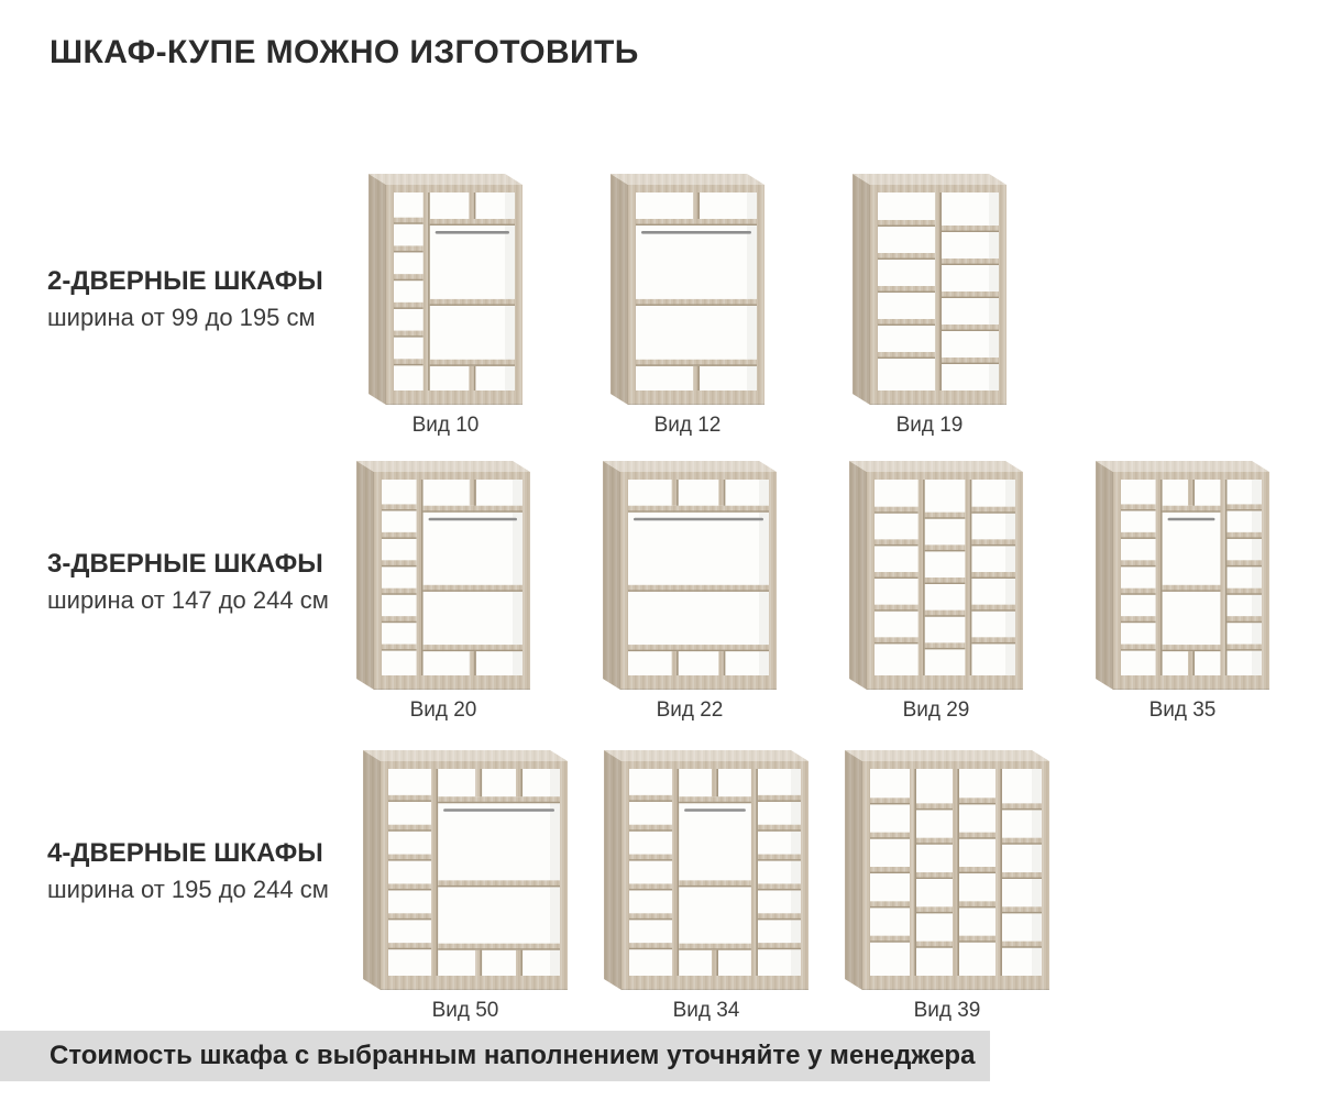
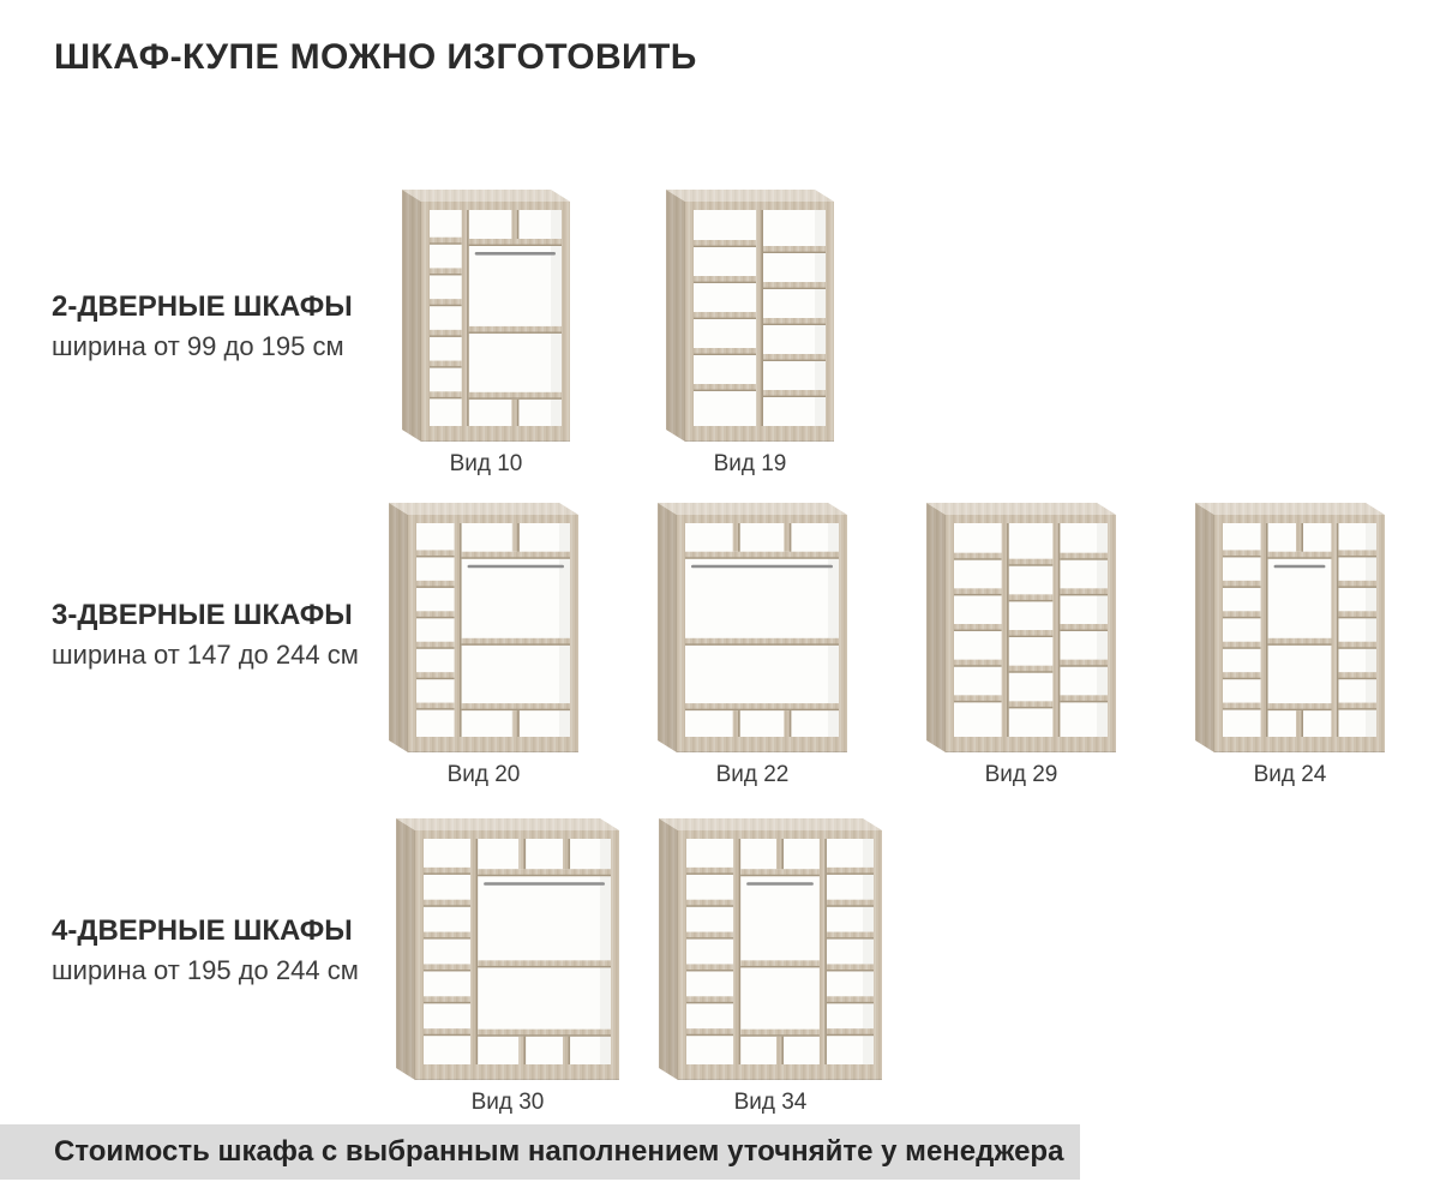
  ШКАФ-КУПЕ МОЖНО ИЗГОТОВИТЬ
  2-ДВЕРНЫЕ ШКАФЫ
  ширина от 99 до 195 см
  Вид 10
- Вид 12
  Вид 19
  3-ДВЕРНЫЕ ШКАФЫ
  ширина от 147 до 244 см
  Вид 20
  Вид 22
  Вид 29
- Вид 35
+ Вид 24
  4-ДВЕРНЫЕ ШКАФЫ
  ширина от 195 до 244 см
- Вид 50
+ Вид 30
  Вид 34
- Вид 39
  Стоимость шкафа с выбранным наполнением уточняйте у менеджера
